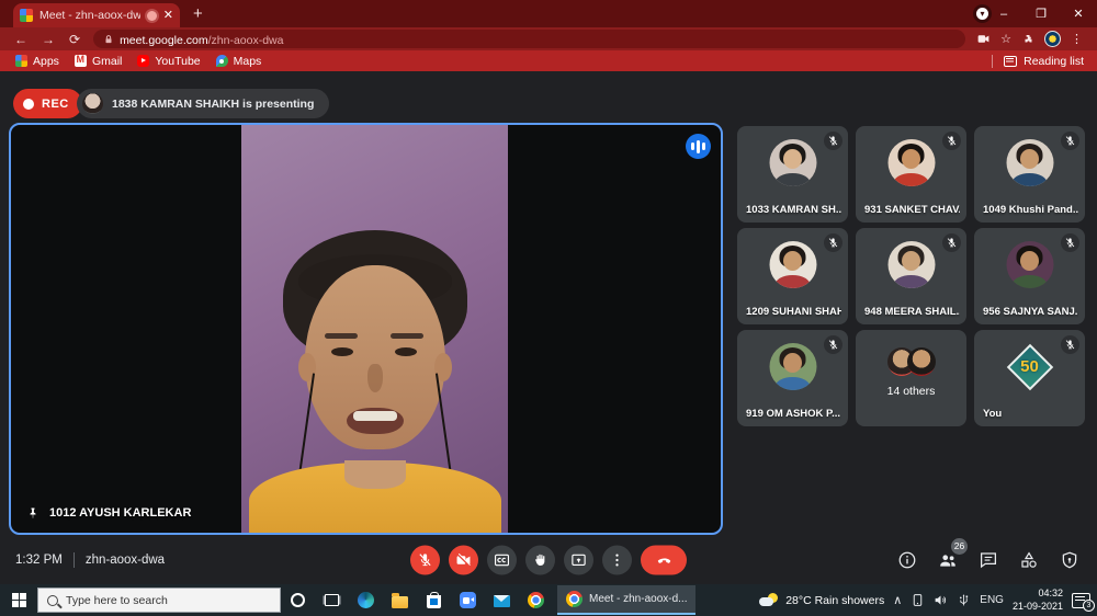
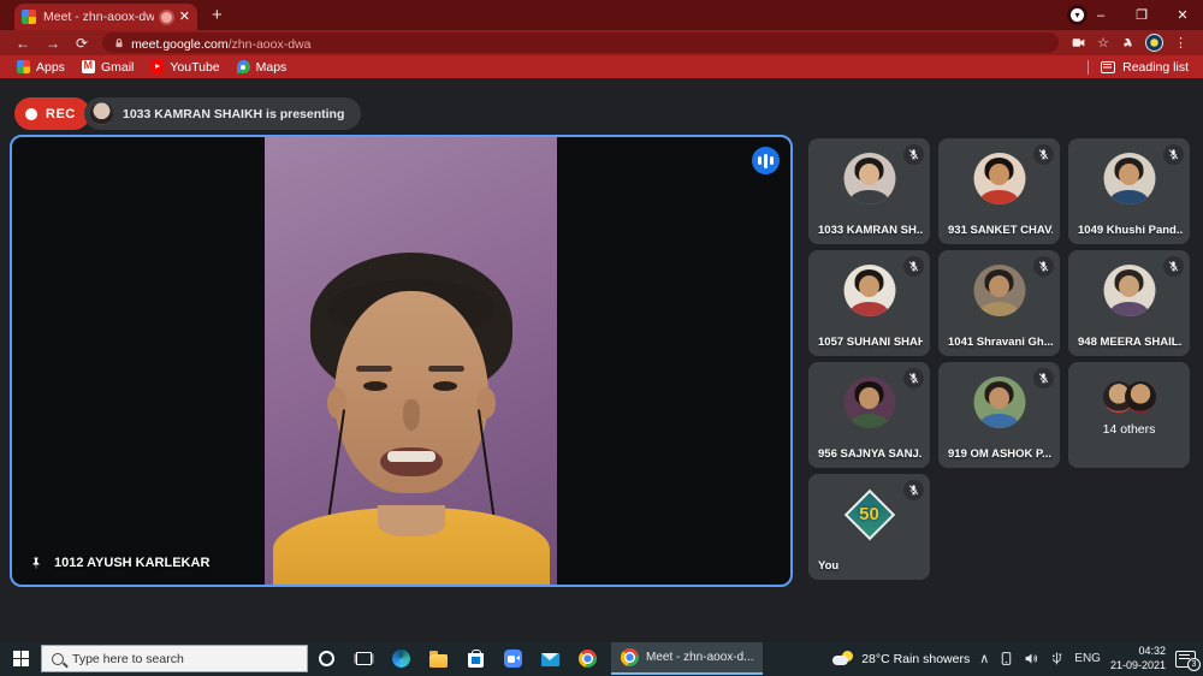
  Meet - zhn-aoox-dw
  ✕
  +
  ▾
  –
  ❐
  ✕
  ←
  →
  ⟳
  meet.google.com/zhn-aoox-dwa
  ☆
  ⋮
  Apps
  Gmail
  YouTube
  Maps
  Reading list
  REC
- 1838 KAMRAN SHAIKH is presenting
+ 1033 KAMRAN SHAIKH is presenting
  1012 AYUSH KARLEKAR
  1033 KAMRAN SH..
  931 SANKET CHAV.
  1049 Khushi Pand..
- 1209 SUHANI SHAH
+ 1057 SUHANI SHAH
+ 1041 Shravani Gh...
  948 MEERA SHAIL.
  956 SAJNYA SANJ.
  919 OM ASHOK P...
  14 others
  50
  You
- 1:32 PM
- zhn-aoox-dwa
- 26
  Type here to search
  Meet - zhn-aoox-d...
  28°C Rain showers
  ∧
  ENG
  04:32
  21-09-2021
